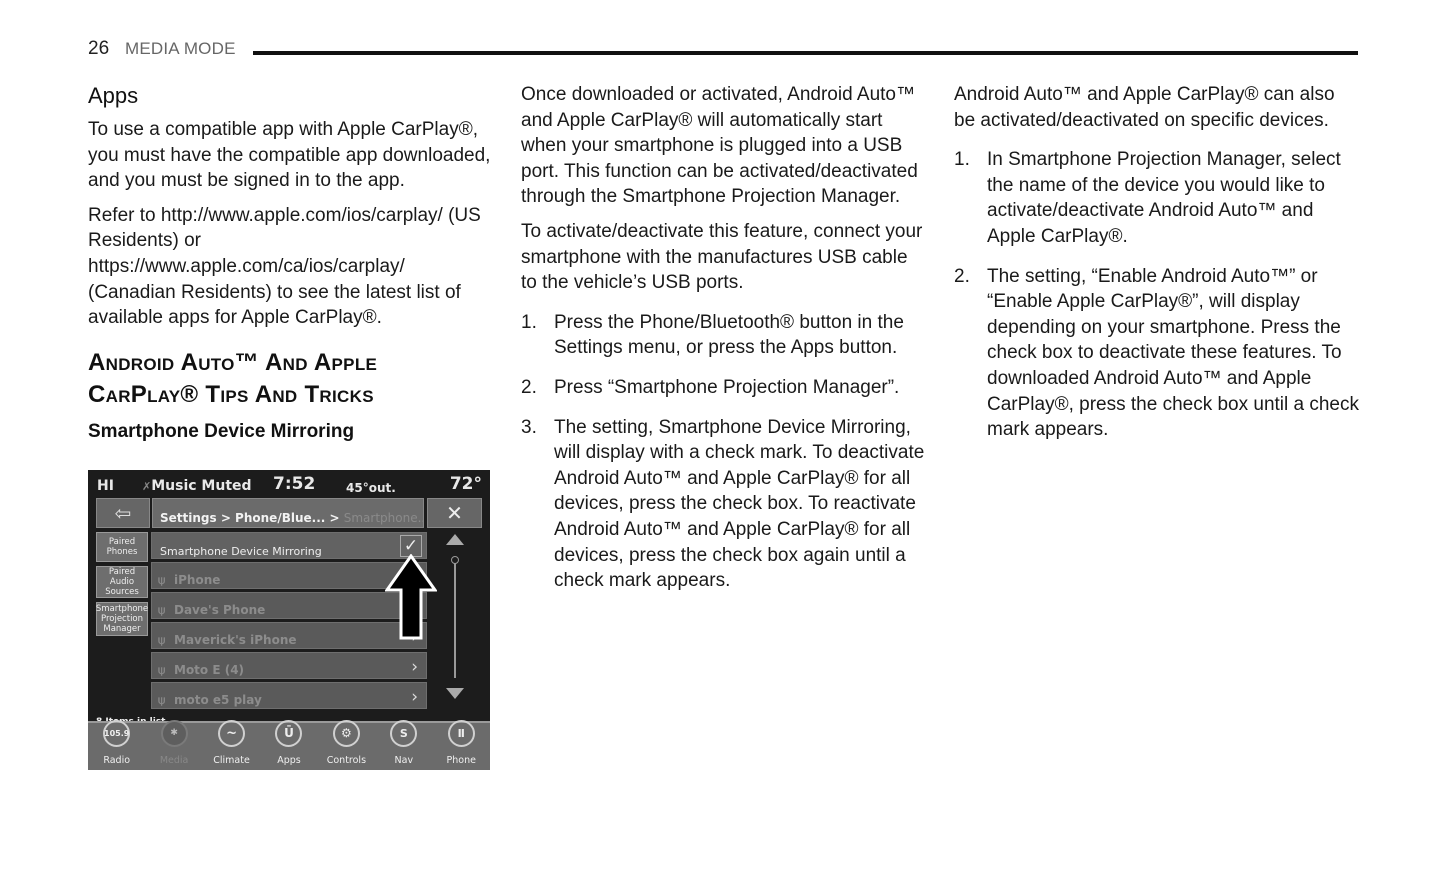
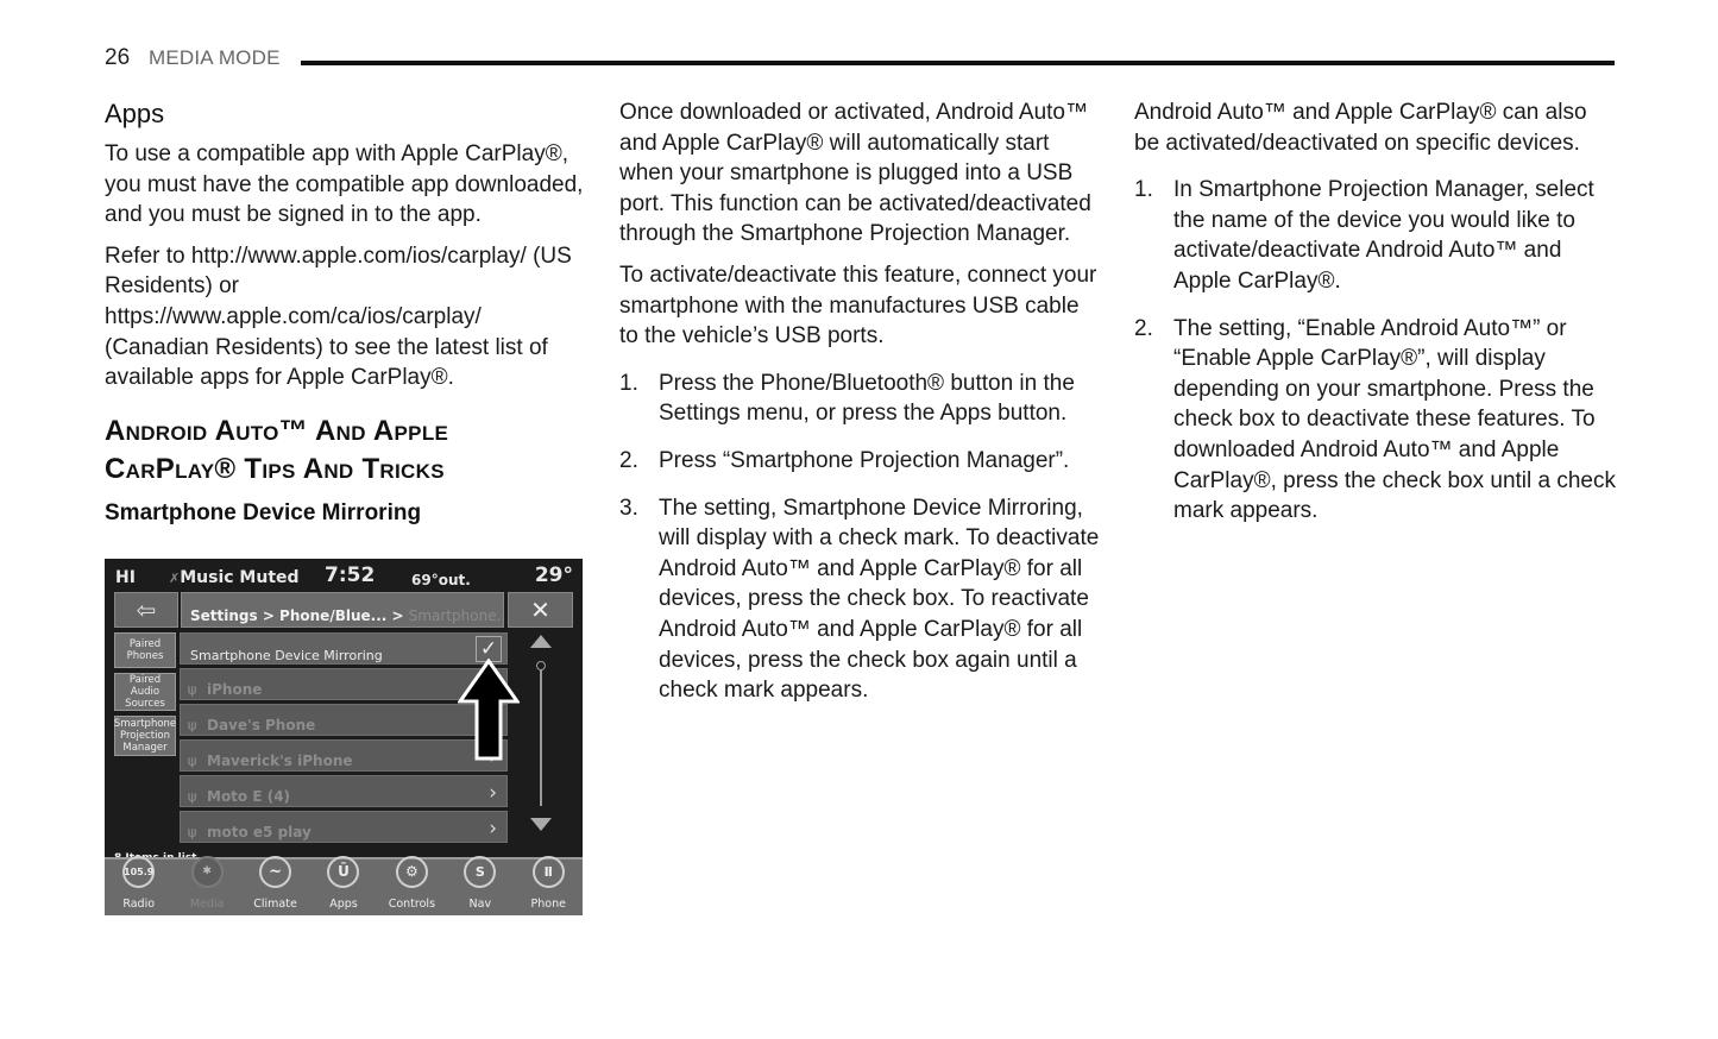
  26
  MEDIA MODE
  Apps
  To use a compatible app with Apple CarPlay®, you must have the compatible app downloaded, and you must be signed in to the app.
  Refer to http://www.apple.com/ios/carplay/ (US Residents) or https://www.apple.com/ca/ios/carplay/ (Canadian Residents) to see the latest list of available apps for Apple CarPlay®.
  Android Auto™ And Apple CarPlay® Tips And Tricks
  Smartphone Device Mirroring
  HI
  ✗Music Muted
  7:52
- 45°out.
+ 69°out.
- 72°
+ 29°
  ⇦
  Settings > Phone/Blue... > Smartphone.
  ✕
  Paired Phones
  Paired Audio Sources
  Smartphone Projection Manager
  Smartphone Device Mirroring
  ✓
  ⍦
  iPhone
  ⍦
  Dave's Phone
  ⍦
  Maverick's iPhone
  ⍦
  Moto E (4)
  ›
  ⍦
  moto e5 play
  ›
  105.9
  Radio
  ✱
  Media
  ~
  Climate
  Ū
  Apps
  ⚙
  Controls
  S
  Nav
  Ⅱ
  Phone
  Once downloaded or activated, Android Auto™ and Apple CarPlay® will automatically start when your smartphone is plugged into a USB port. This function can be activated/deactivated through the Smartphone Projection Manager.
  To activate/deactivate this feature, connect your smartphone with the manufactures USB cable to the vehicle’s USB ports.
  1.
  Press the Phone/Bluetooth® button in the Settings menu, or press the Apps button.
  2.
  Press “Smartphone Projection Manager”.
  3.
  The setting, Smartphone Device Mirroring, will display with a check mark. To deactivate Android Auto™ and Apple CarPlay® for all devices, press the check box. To reactivate Android Auto™ and Apple CarPlay® for all devices, press the check box again until a check mark appears.
  Android Auto™ and Apple CarPlay® can also be activated/deactivated on specific devices.
  1.
  In Smartphone Projection Manager, select the name of the device you would like to activate/deactivate Android Auto™ and Apple CarPlay®.
  2.
  The setting, “Enable Android Auto™” or “Enable Apple CarPlay®”, will display depending on your smartphone. Press the check box to deactivate these features. To downloaded Android Auto™ and Apple CarPlay®, press the check box until a check mark appears.
